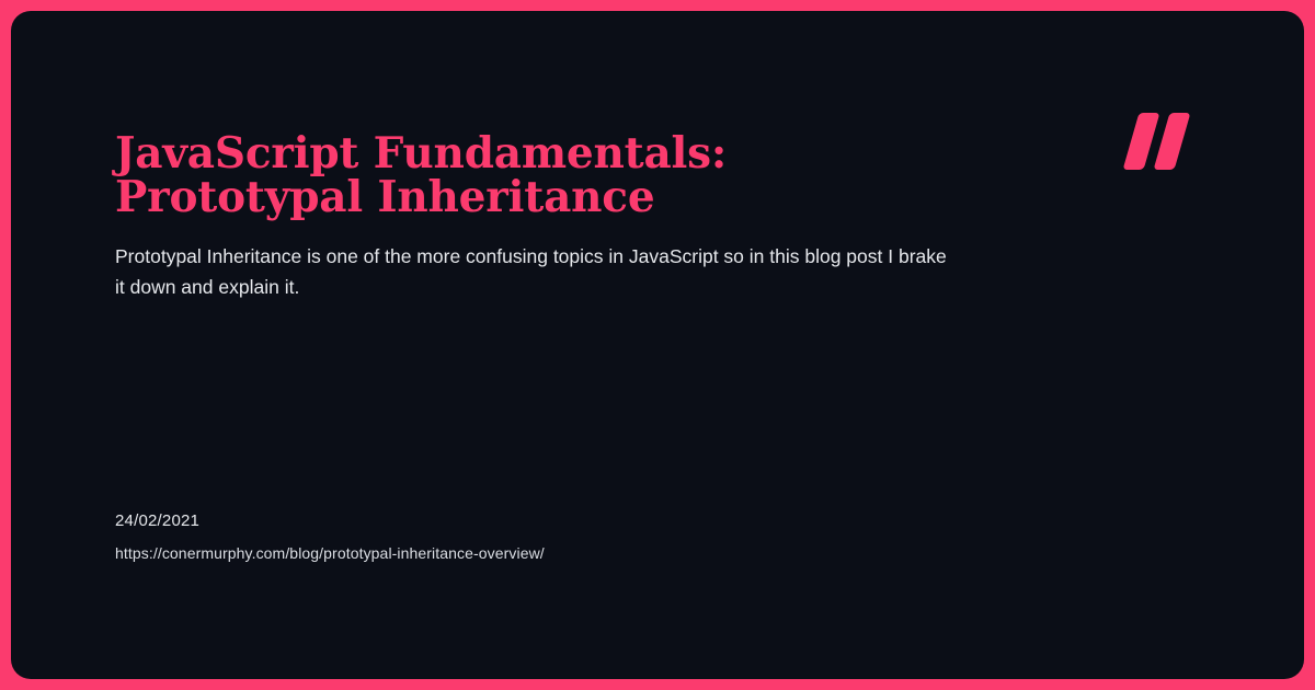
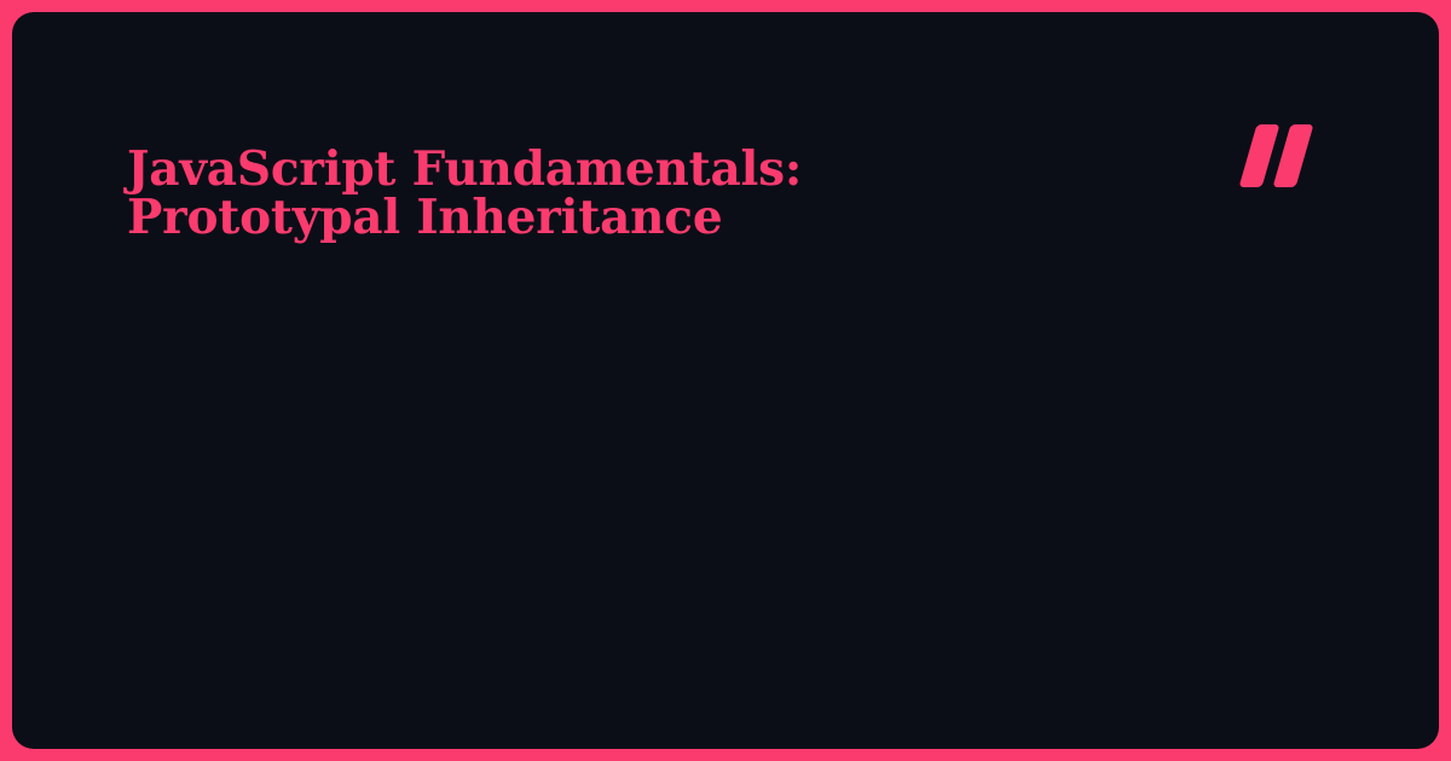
  JavaScript Fundamentals: Prototypal Inheritance
- Prototypal Inheritance is one of the more confusing topics in JavaScript so in this blog post I brake it down and explain it.
- 24/02/2021
- https://conermurphy.com/blog/prototypal-inheritance-overview/
